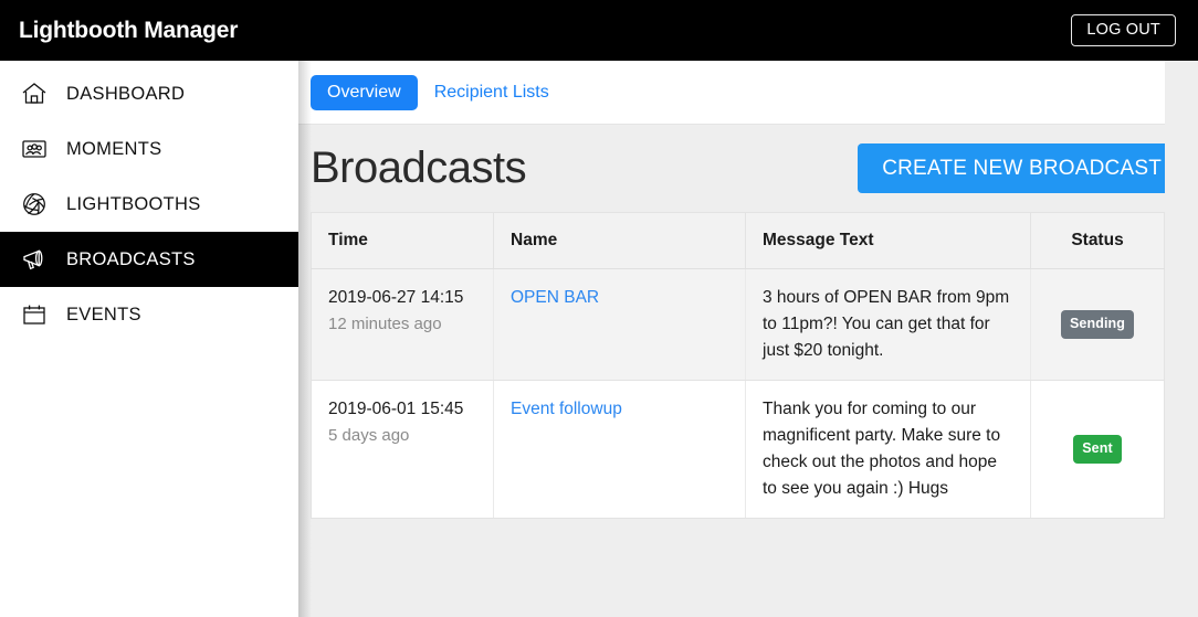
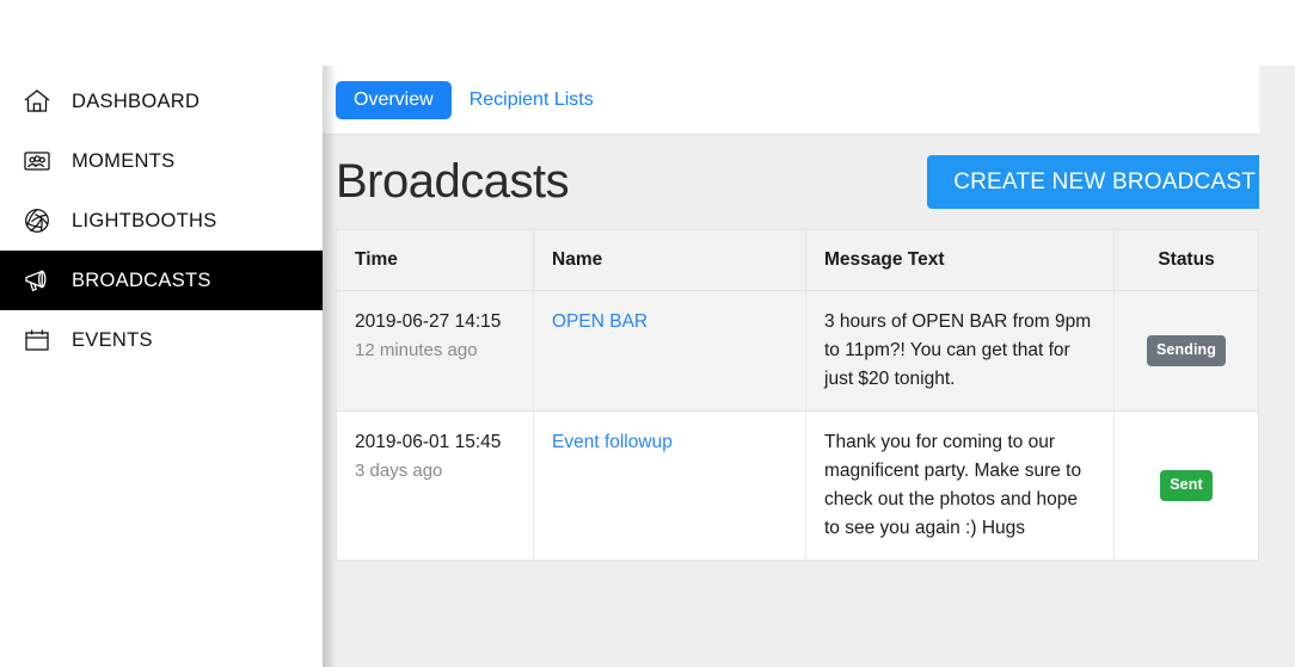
- Lightbooth Manager
- LOG OUT
  DASHBOARD
  MOMENTS
  LIGHTBOOTHS
  BROADCASTS
  EVENTS
  Overview
  Recipient Lists
  Broadcasts
  CREATE NEW BROADCAST
  Time	Name	Message Text	Status
  2019-06-27 14:15 12 minutes ago	OPEN BAR	3 hours of OPEN BAR from 9pm to 11pm?! You can get that for just $20 tonight.	Sending
- 2019-06-01 15:45 5 days ago	Event followup	Thank you for coming to our magnificent party. Make sure to check out the photos and hope to see you again :) Hugs	Sent
+ 2019-06-01 15:45 3 days ago	Event followup	Thank you for coming to our magnificent party. Make sure to check out the photos and hope to see you again :) Hugs	Sent
